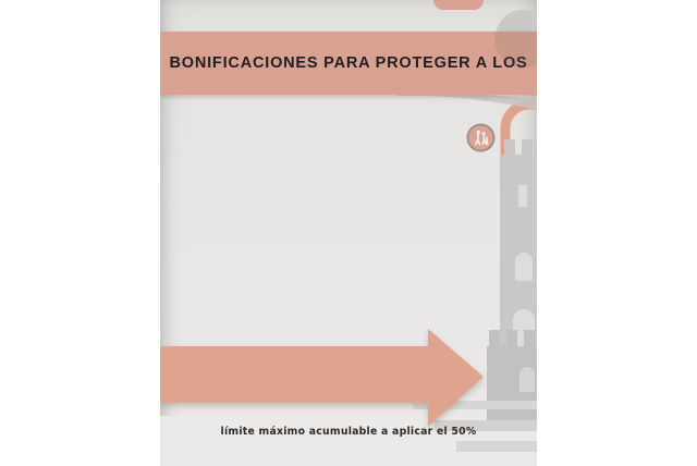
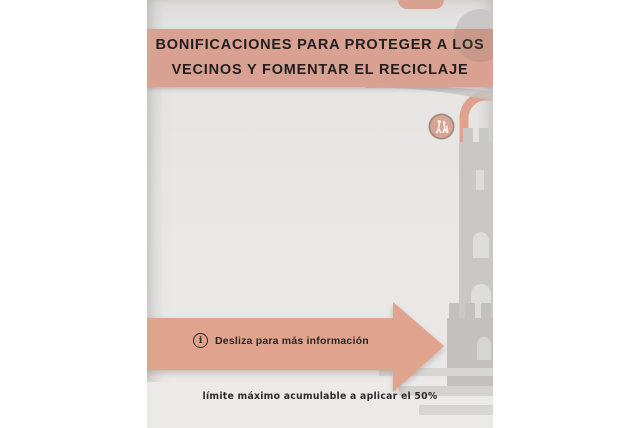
  BONIFICACIONES PARA PROTEGER A LOS
+ VECINOS Y FOMENTAR EL RECICLAJE
+ i
+ Desliza para más información
  límite máximo acumulable a aplicar el 50%
